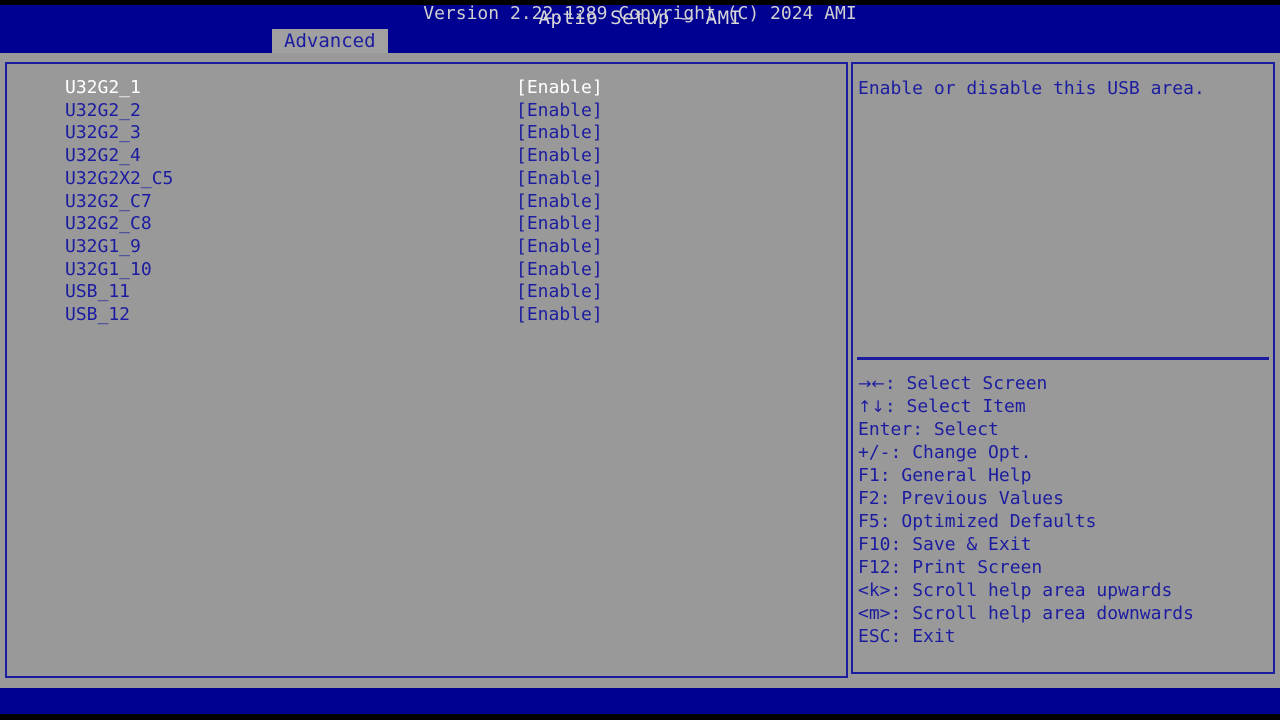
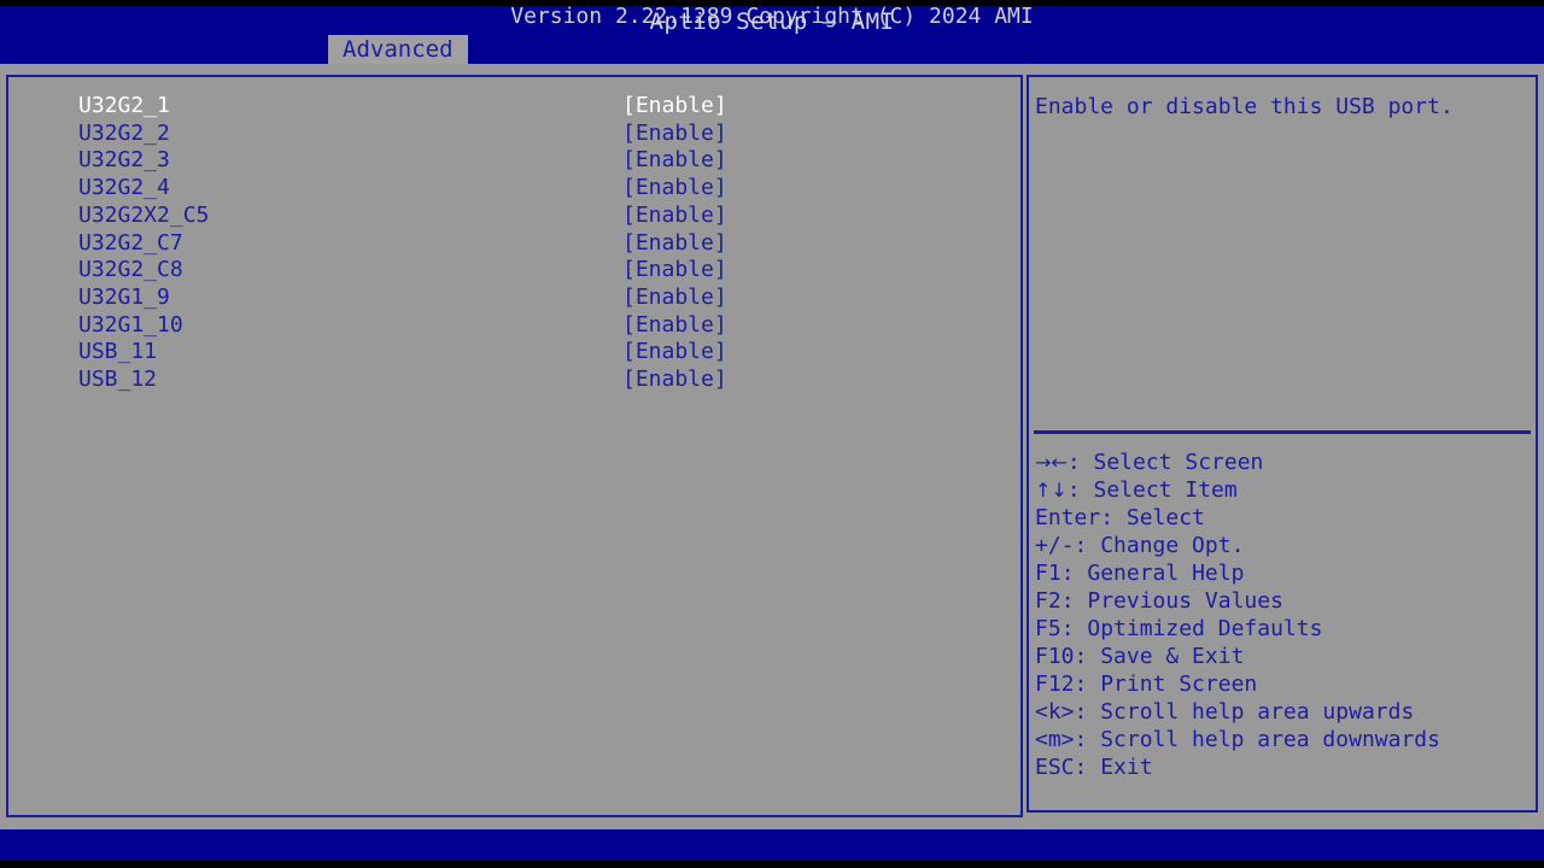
  Aptio Setup – AMI
  Advanced
  U32G2_1
  [Enable]
  U32G2_2
  [Enable]
  U32G2_3
  [Enable]
  U32G2_4
  [Enable]
  U32G2X2_C5
  [Enable]
  U32G2_C7
  [Enable]
  U32G2_C8
  [Enable]
  U32G1_9
  [Enable]
  U32G1_10
  [Enable]
  USB_11
  [Enable]
  USB_12
  [Enable]
- Enable or disable this USB area.
+ Enable or disable this USB port.
  →←: Select Screen
  ↑↓: Select Item
  Enter: Select
  +/-: Change Opt.
  F1: General Help
  F2: Previous Values
  F5: Optimized Defaults
  F10: Save & Exit
  F12: Print Screen
  <k>: Scroll help area upwards
  <m>: Scroll help area downwards
  ESC: Exit
  Version 2.22.1289 Copyright (C) 2024 AMI
